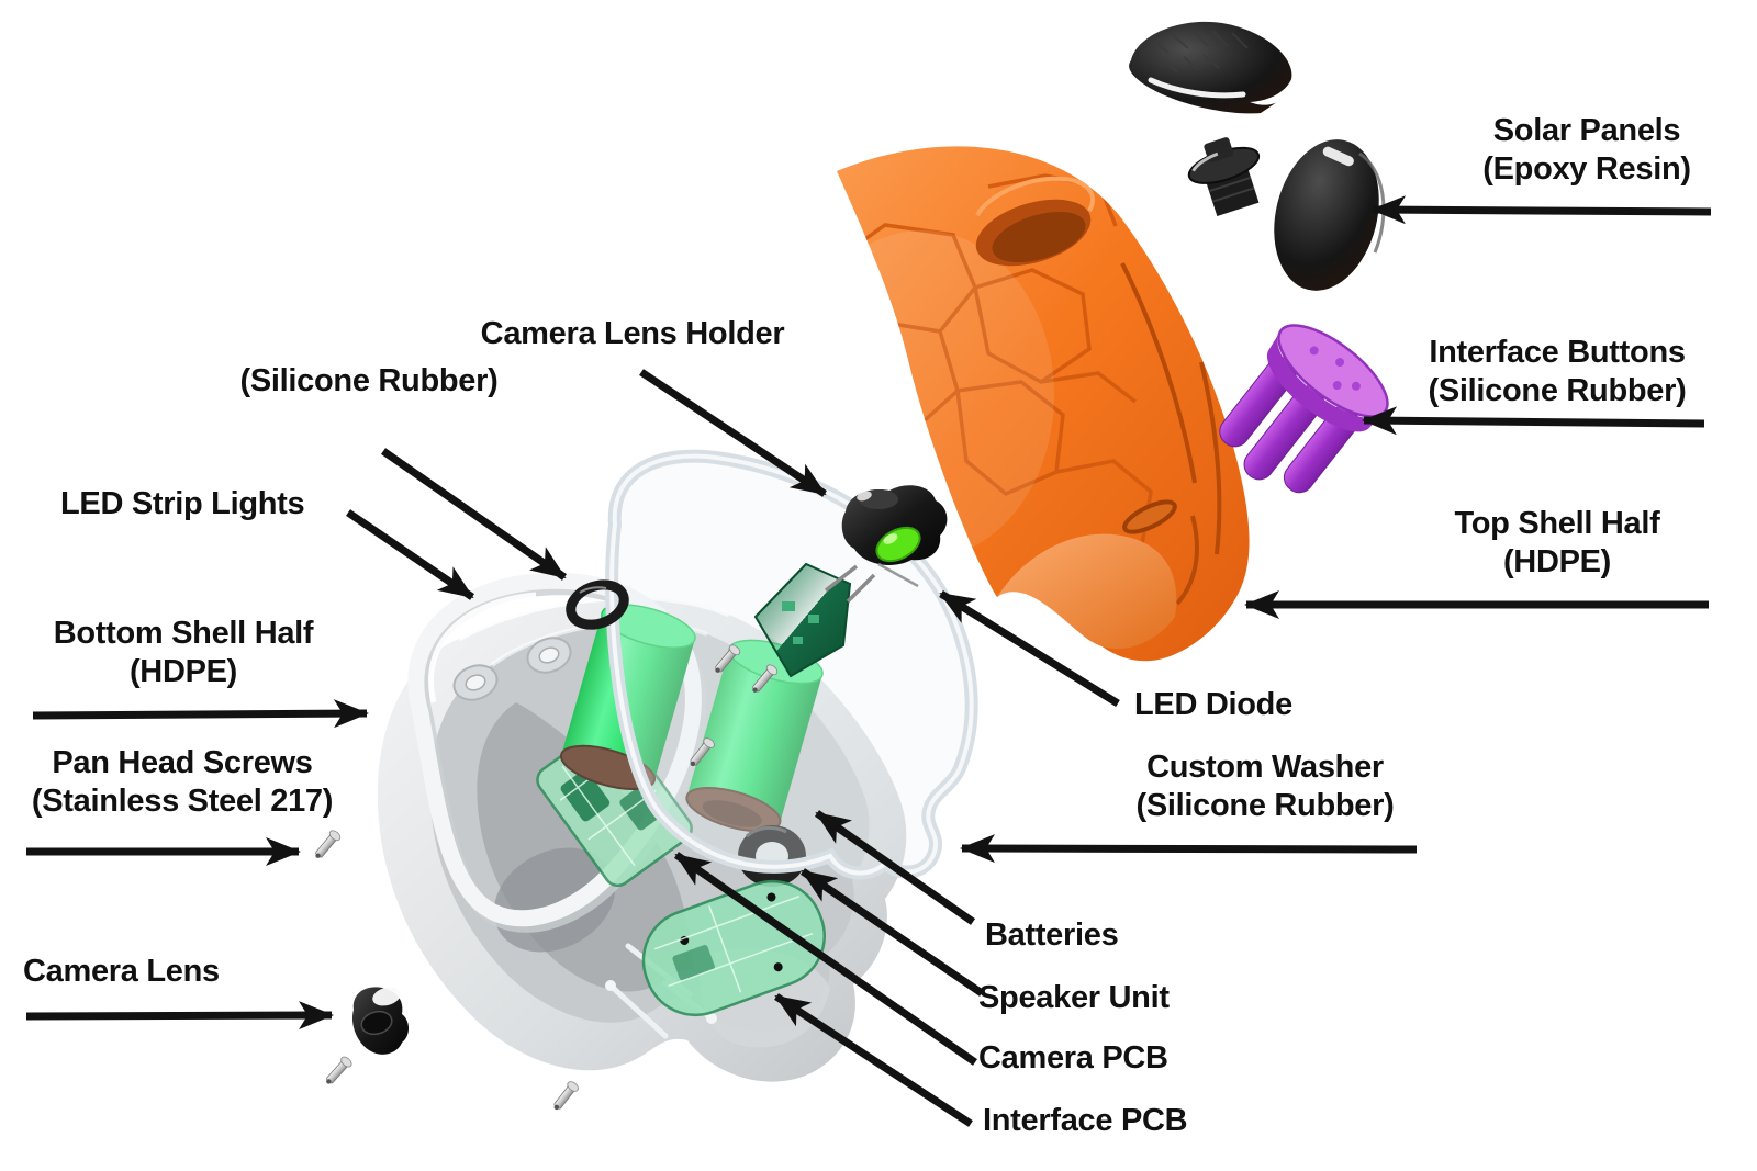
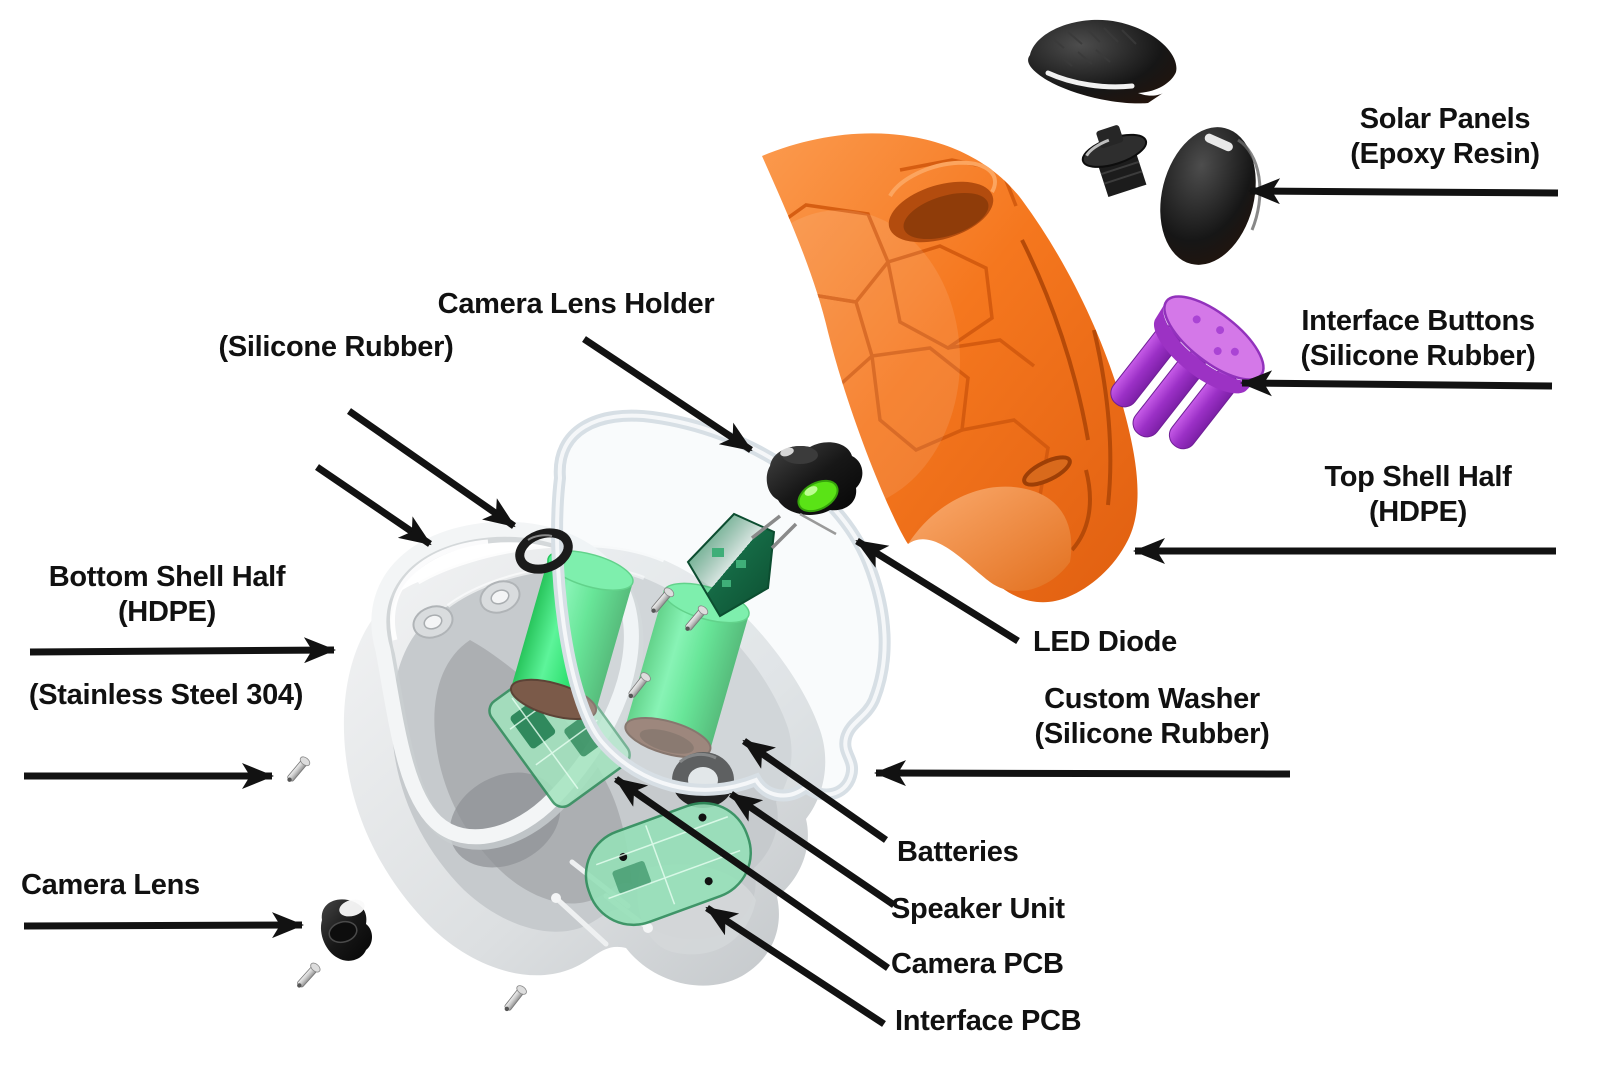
  Solar Panels
  (Epoxy Resin)
  Interface Buttons
  (Silicone Rubber)
  Top Shell Half
  (HDPE)
  LED Diode
  Custom Washer
  (Silicone Rubber)
  Batteries
  Speaker Unit
  Camera PCB
  Interface PCB
  Camera Lens Holder
  (Silicone Rubber)
- LED Strip Lights
  Bottom Shell Half
  (HDPE)
- Pan Head Screws
- (Stainless Steel 217)
+ (Stainless Steel 304)
  Camera Lens
